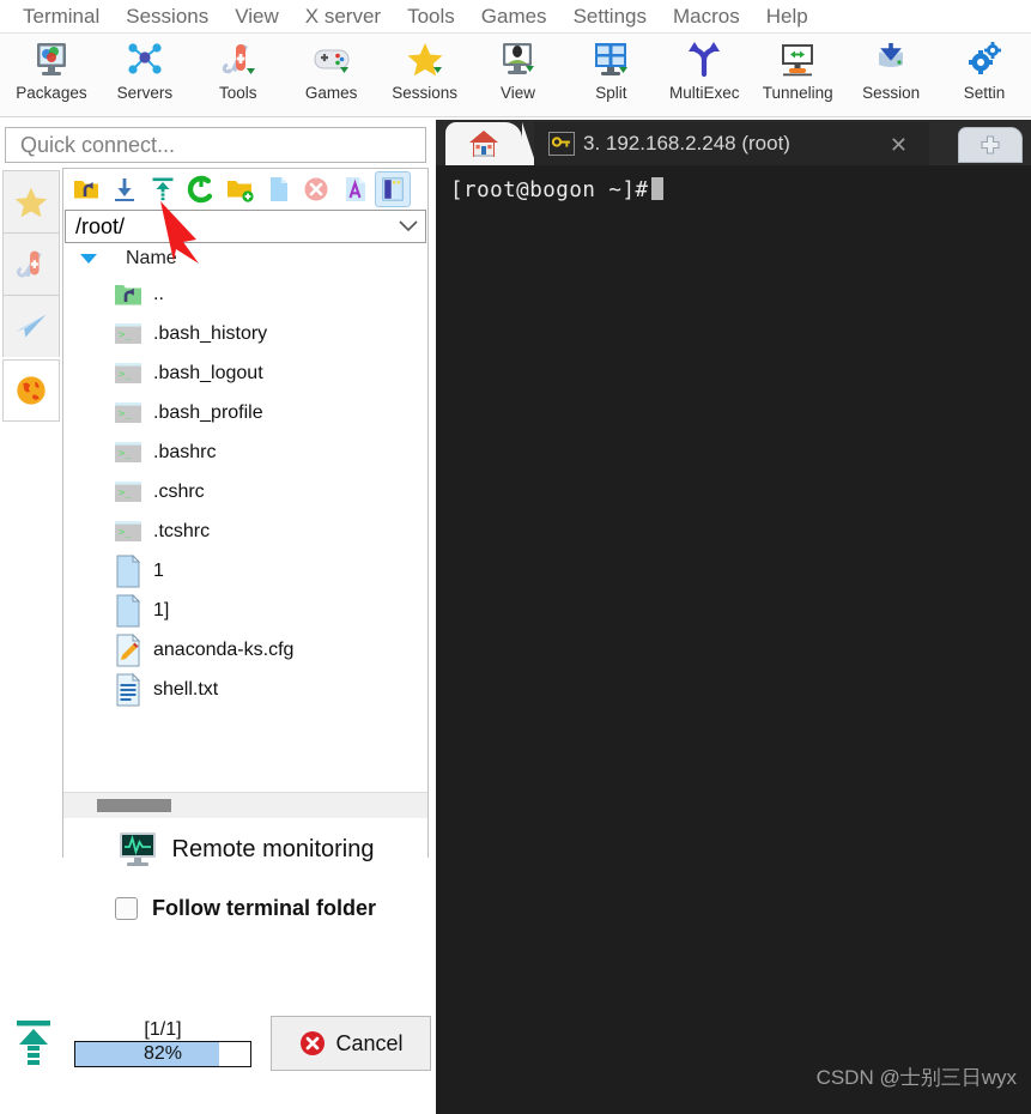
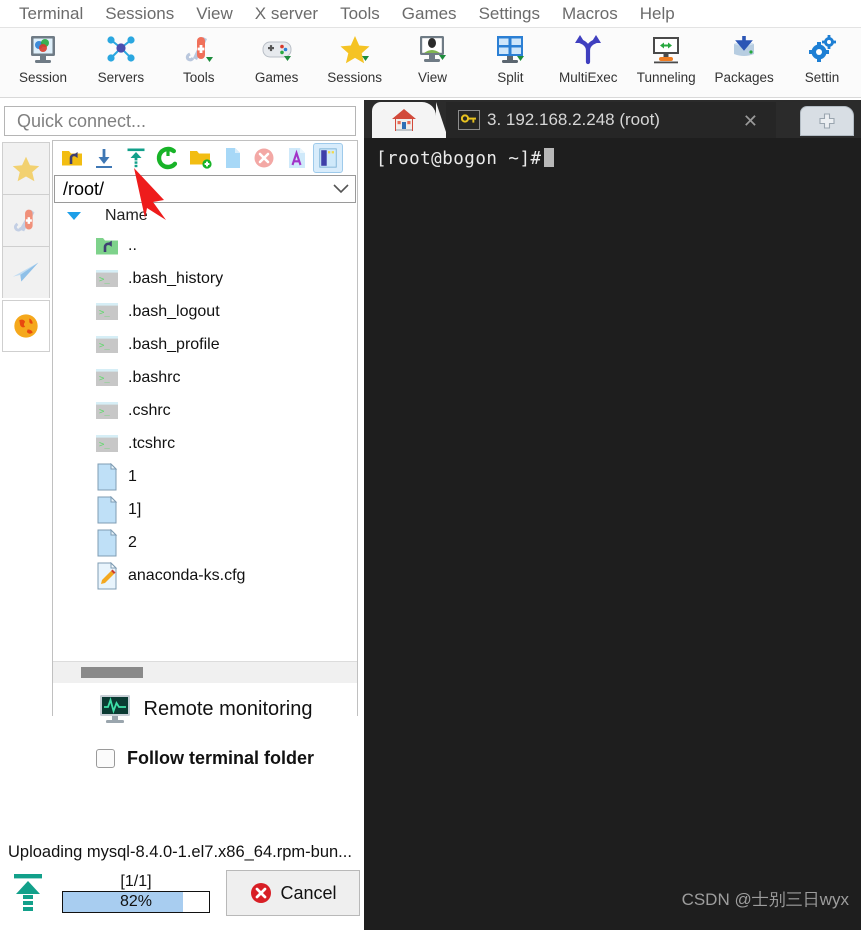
  Terminal
  Sessions
  View
  X server
  Tools
  Games
  Settings
  Macros
  Help
- Packages
+ Session
  Servers
  Tools
  Games
  Sessions
  View
  Split
  MultiExec
  Tunneling
- Session
+ Packages
  Settin
  Quick connect...
  /root/
  Name
  ..
  >_
  .bash_history
  >_
  .bash_logout
  >_
  .bash_profile
  >_
  .bashrc
  >_
  .cshrc
  >_
  .tcshrc
  1
  1]
+ 2
  anaconda-ks.cfg
- shell.txt
  Remote monitoring
  Follow terminal folder
+ Uploading mysql-8.4.0-1.el7.x86_64.rpm-bun...
  [1/1]
  82%
  Cancel
  3. 192.168.2.248 (root)
  ✕
  [root@bogon ~]#
  CSDN @士别三日wyx
